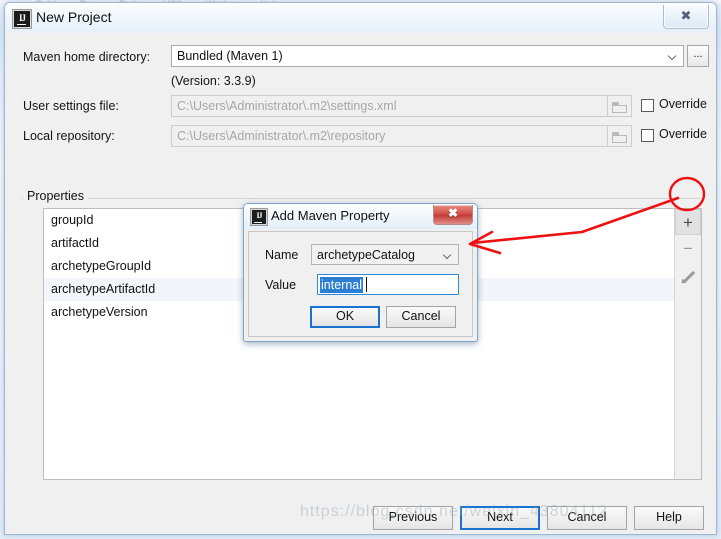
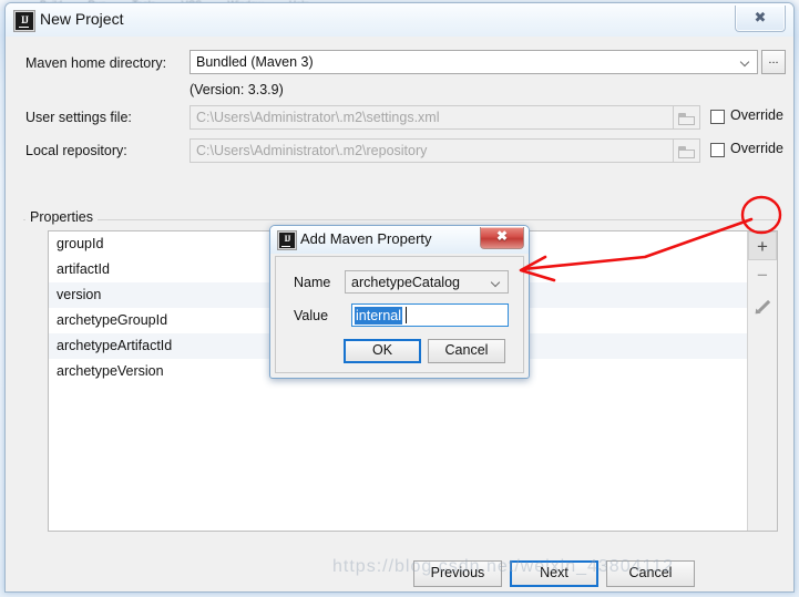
  IJ
  New Project
  ✖
  Maven home directory:
- Bundled (Maven 1)
+ Bundled (Maven 3)
  ...
  (Version: 3.3.9)
  User settings file:
  C:\Users\Administrator\.m2\settings.xml
  Override
  Local repository:
  C:\Users\Administrator\.m2\repository
  Override
  Properties
  groupId
  artifactId
+ version
  archetypeGroupId
  archetypeArtifactId
  archetypeVersion
  +
  −
  Previous
  Next
  Cancel
- Help
  IJ
  Add Maven Property
  ✖
  Name
  archetypeCatalog
  Value
  internal
  OK
  Cancel
  https://blog.csdn.net/weixin_43804112
